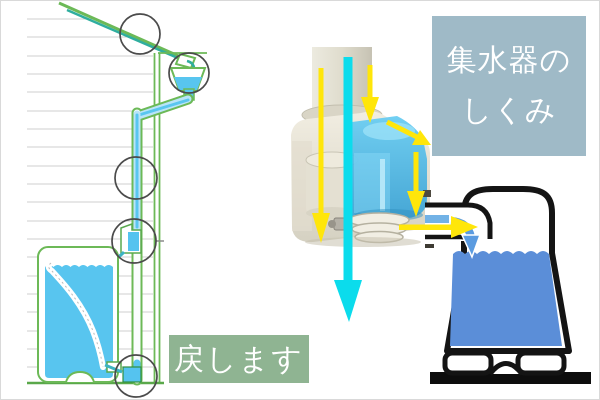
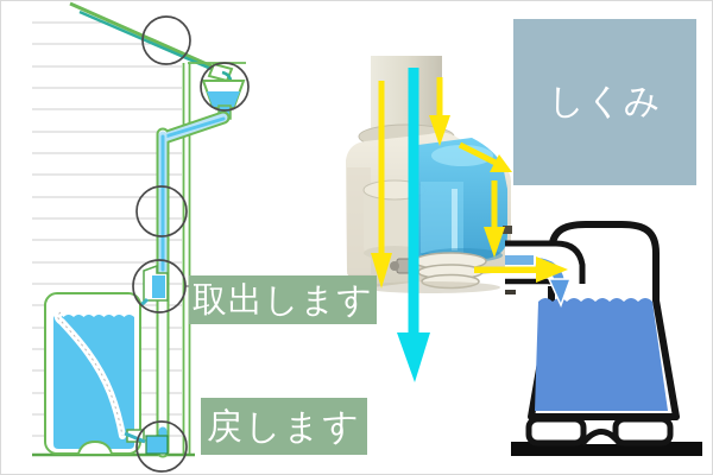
- 集水器の
  しくみ
+ 取出します
  戻します
